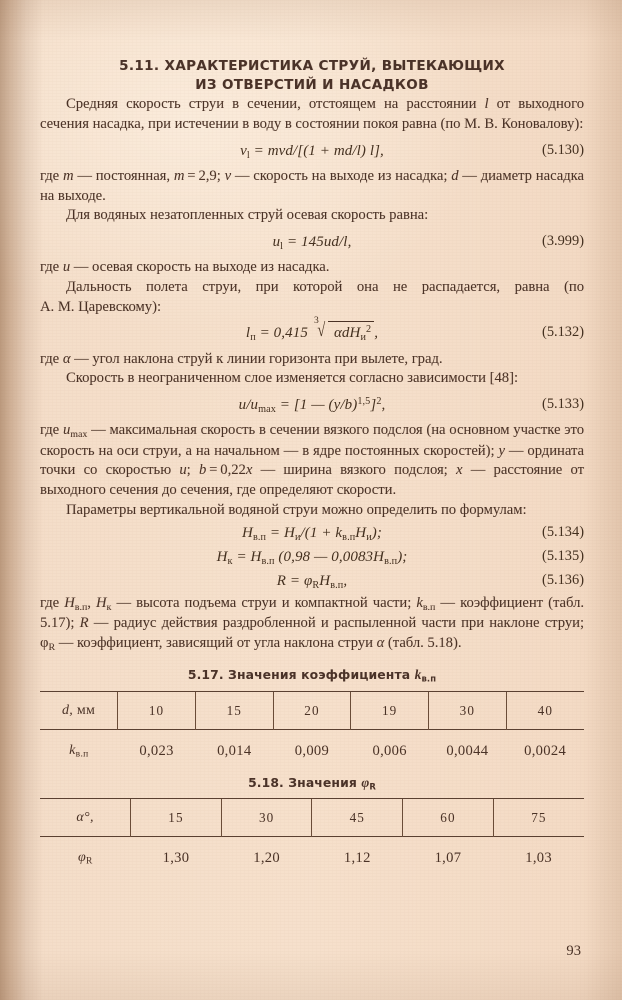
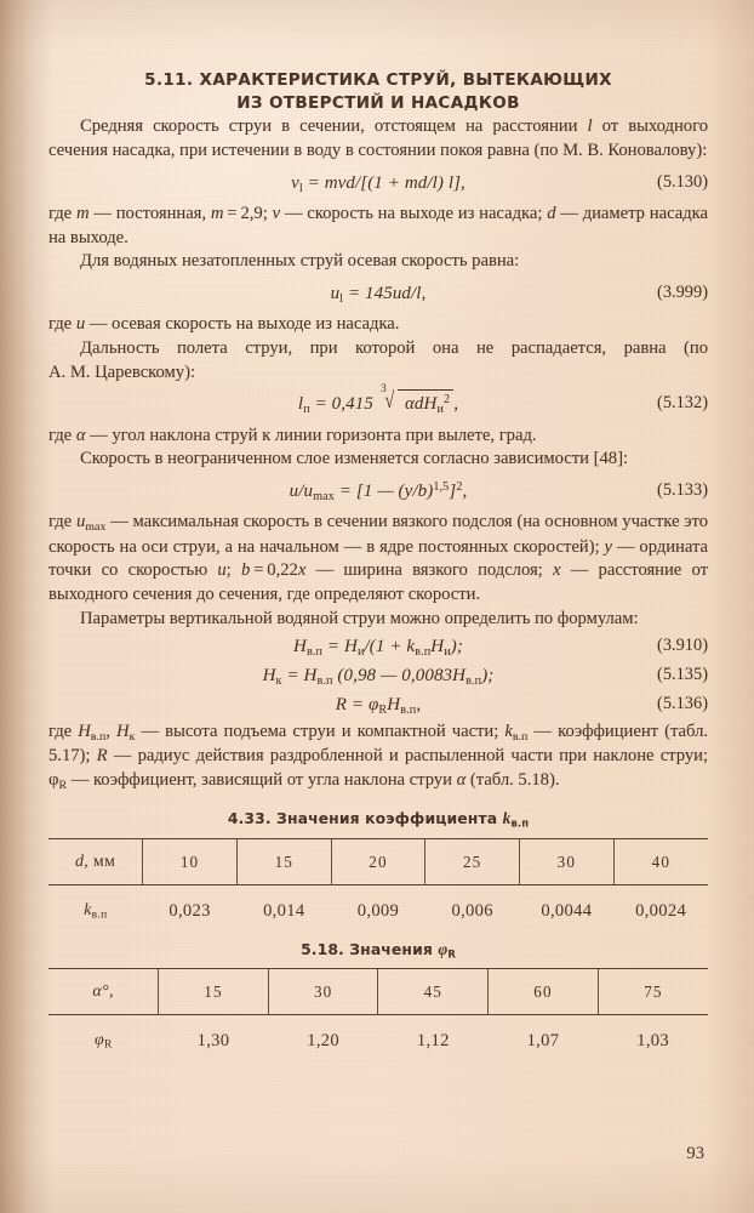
  5.11. ХАРАКТЕРИСТИКА СТРУЙ, ВЫТЕКАЮЩИХ
  ИЗ ОТВЕРСТИЙ И НАСАДКОВ
  Средняя скорость струи в сечении, отстоящем на расстоянии l от выходного сечения насадка, при истечении в воду в состоянии покоя равна (по М. В. Коновалову):
  vl = mvd/[(1 + md/l) l],
  (5.130)
  где m — постоянная, m = 2,9; v — скорость на выходе из насадка; d — диаметр насадка на выходе.
  Для водяных незатопленных струй осевая скорость равна:
  ul = 145ud/l,
  (3.999)
  где u — осевая скорость на выходе из насадка.
  Дальность полета струи, при которой она не распадается, равна (по А. М. Царевскому):
  lп = 0,415
  3
  √
  αdHи2 ,
  (5.132)
  где α — угол наклона струй к линии горизонта при вылете, град.
  Скорость в неограниченном слое изменяется согласно зависимости [48]:
  u/umax = [1 — (y/b)1,5]2,
  (5.133)
  где umax — максимальная скорость в сечении вязкого подслоя (на основном участке это скорость на оси струи, а на начальном — в ядре постоянных скоростей); y — ордината точки со скоростью u; b = 0,22x — ширина вязкого подслоя; x — расстояние от выходного сечения до сечения, где определяют скорости.
  Параметры вертикальной водяной струи можно определить по формулам:
  Hв.п = Hи/(1 + kв.пHи);
- (5.134)
+ (3.910)
  Hк = Hв.п (0,98 — 0,0083Hв.п);
  (5.135)
  R = φRHв.п,
  (5.136)
  где Hв.п, Hк — высота подъема струи и компактной части; kв.п — коэффициент (табл. 5.17); R — радиус действия раздробленной и распыленной части при наклоне струи; φR — коэффициент, зависящий от угла наклона струи α (табл. 5.18).
- 5.17. Значения коэффициента kв.п
+ 4.33. Значения коэффициента kв.п
- d, мм	10	15	20	19	30	40
+ d, мм	10	15	20	25	30	40
  kв.п	0,023	0,014	0,009	0,006	0,0044	0,0024
  5.18. Значения φR
  α°,	15	30	45	60	75
  φR	1,30	1,20	1,12	1,07	1,03
  93
